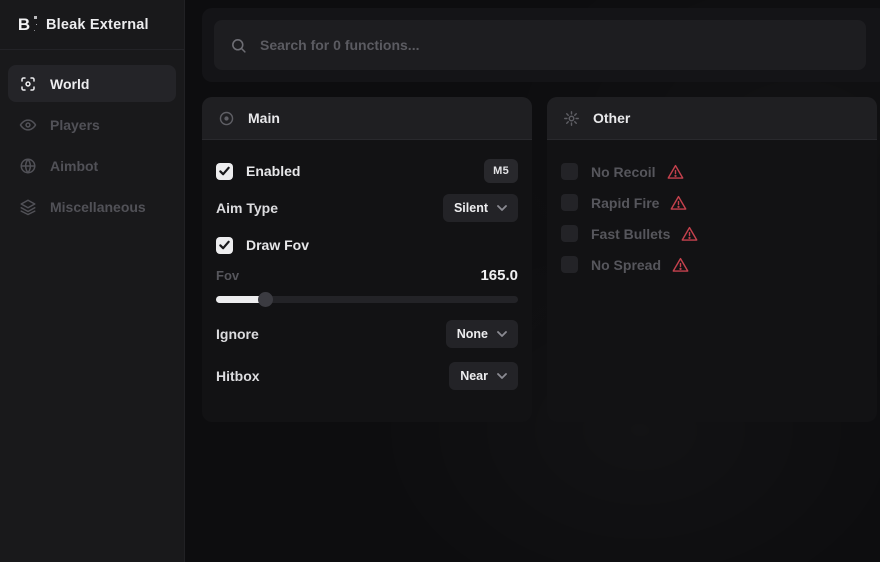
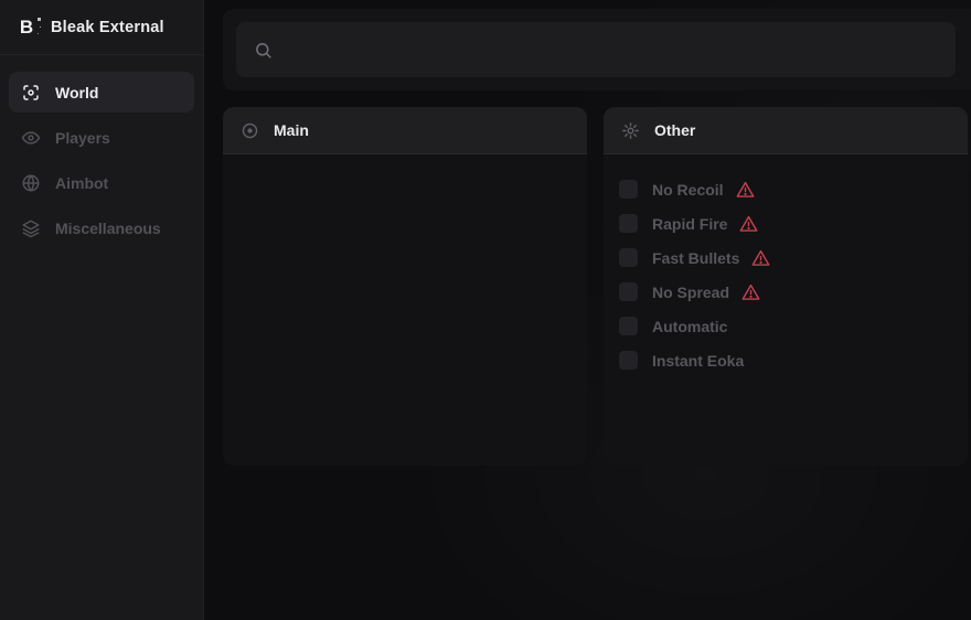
  B
  Bleak External
  World
  Players
  Aimbot
  Miscellaneous
- Search for 0 functions...
  Main
- Enabled
- M5
- Aim Type
- Silent
- Draw Fov
- Fov
- 165.0
- Ignore
- None
- Hitbox
- Near
  Other
  No Recoil
  Rapid Fire
  Fast Bullets
  No Spread
+ Automatic
+ Instant Eoka
